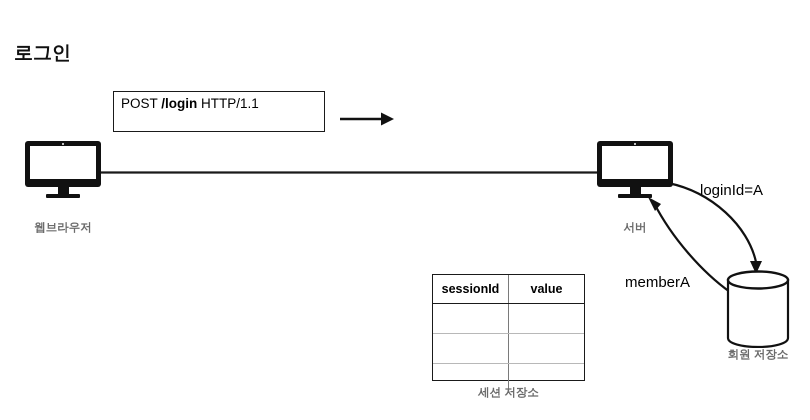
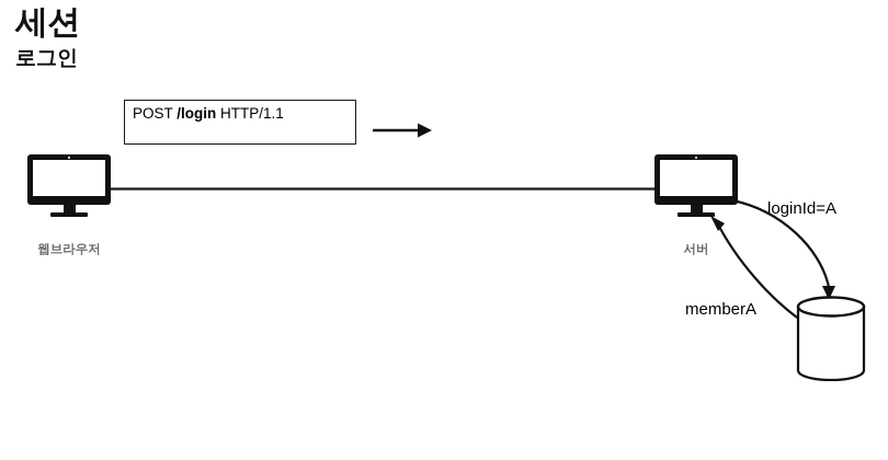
+ 세션
  로그인
  POST /login HTTP/1.1
  웹브라우저
  서버
  loginId=A
  memberA
- 회원 저장소
- sessionId	value
- 세션 저장소
